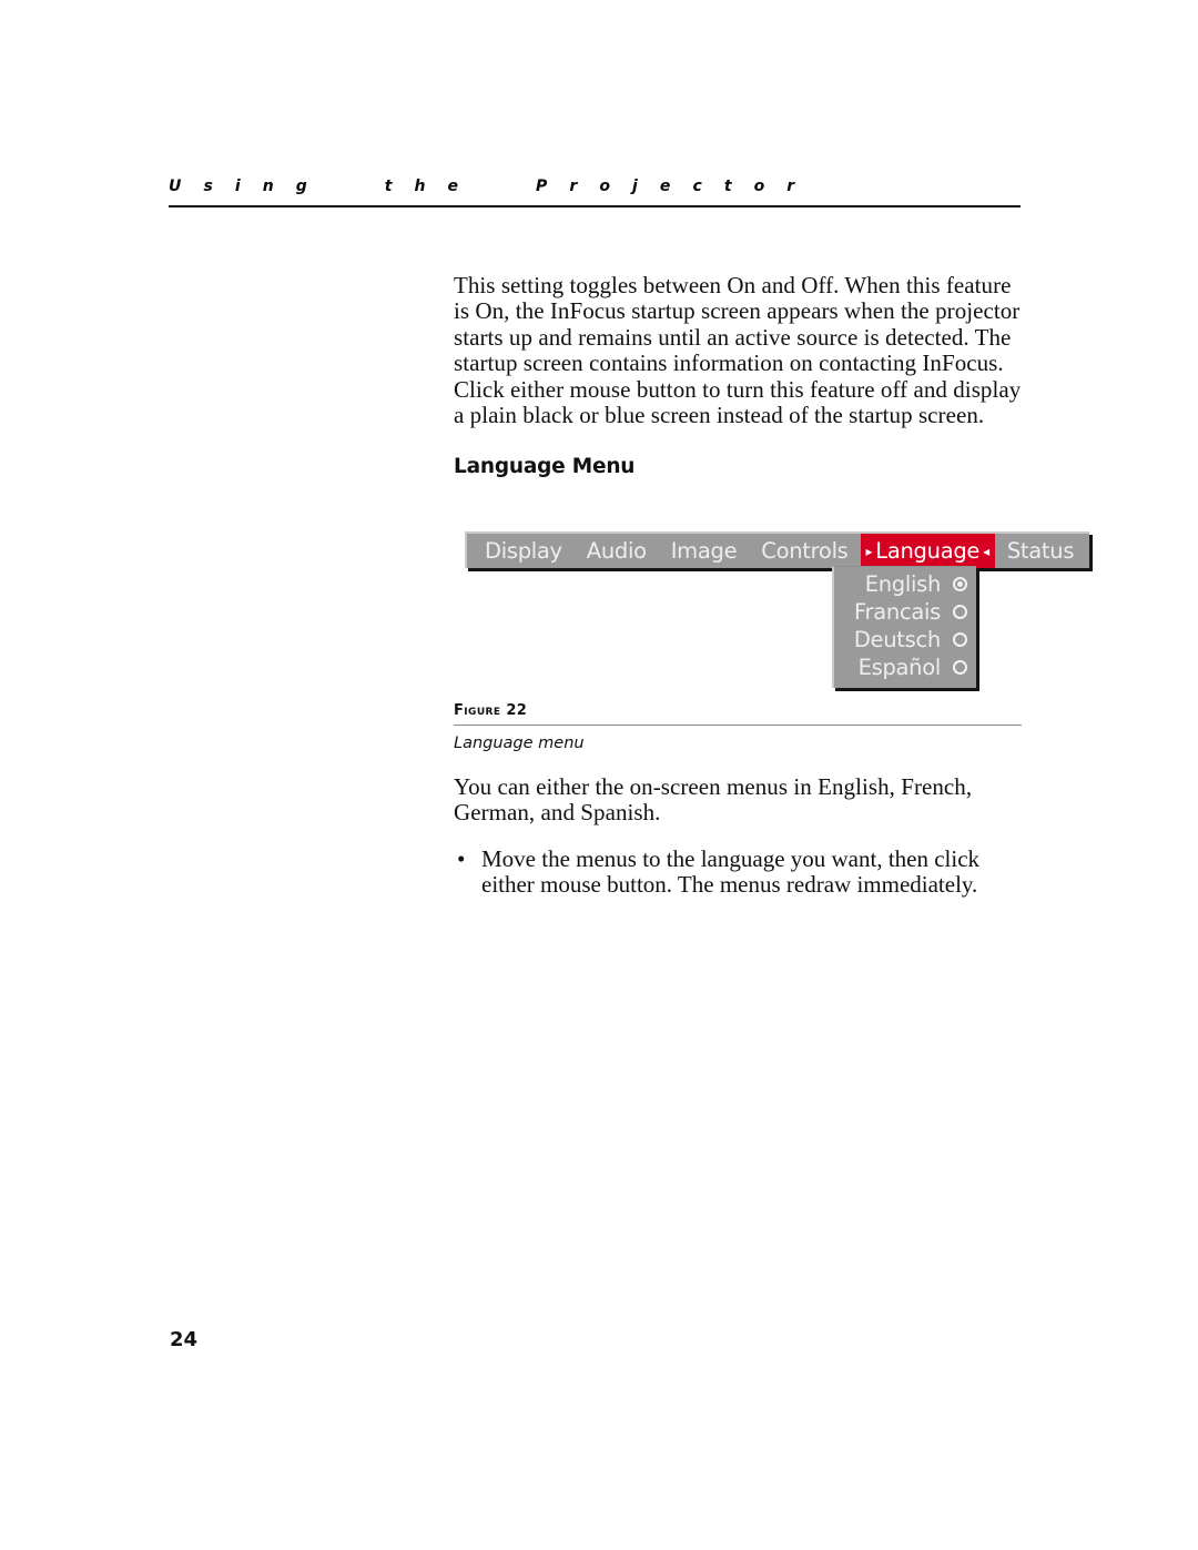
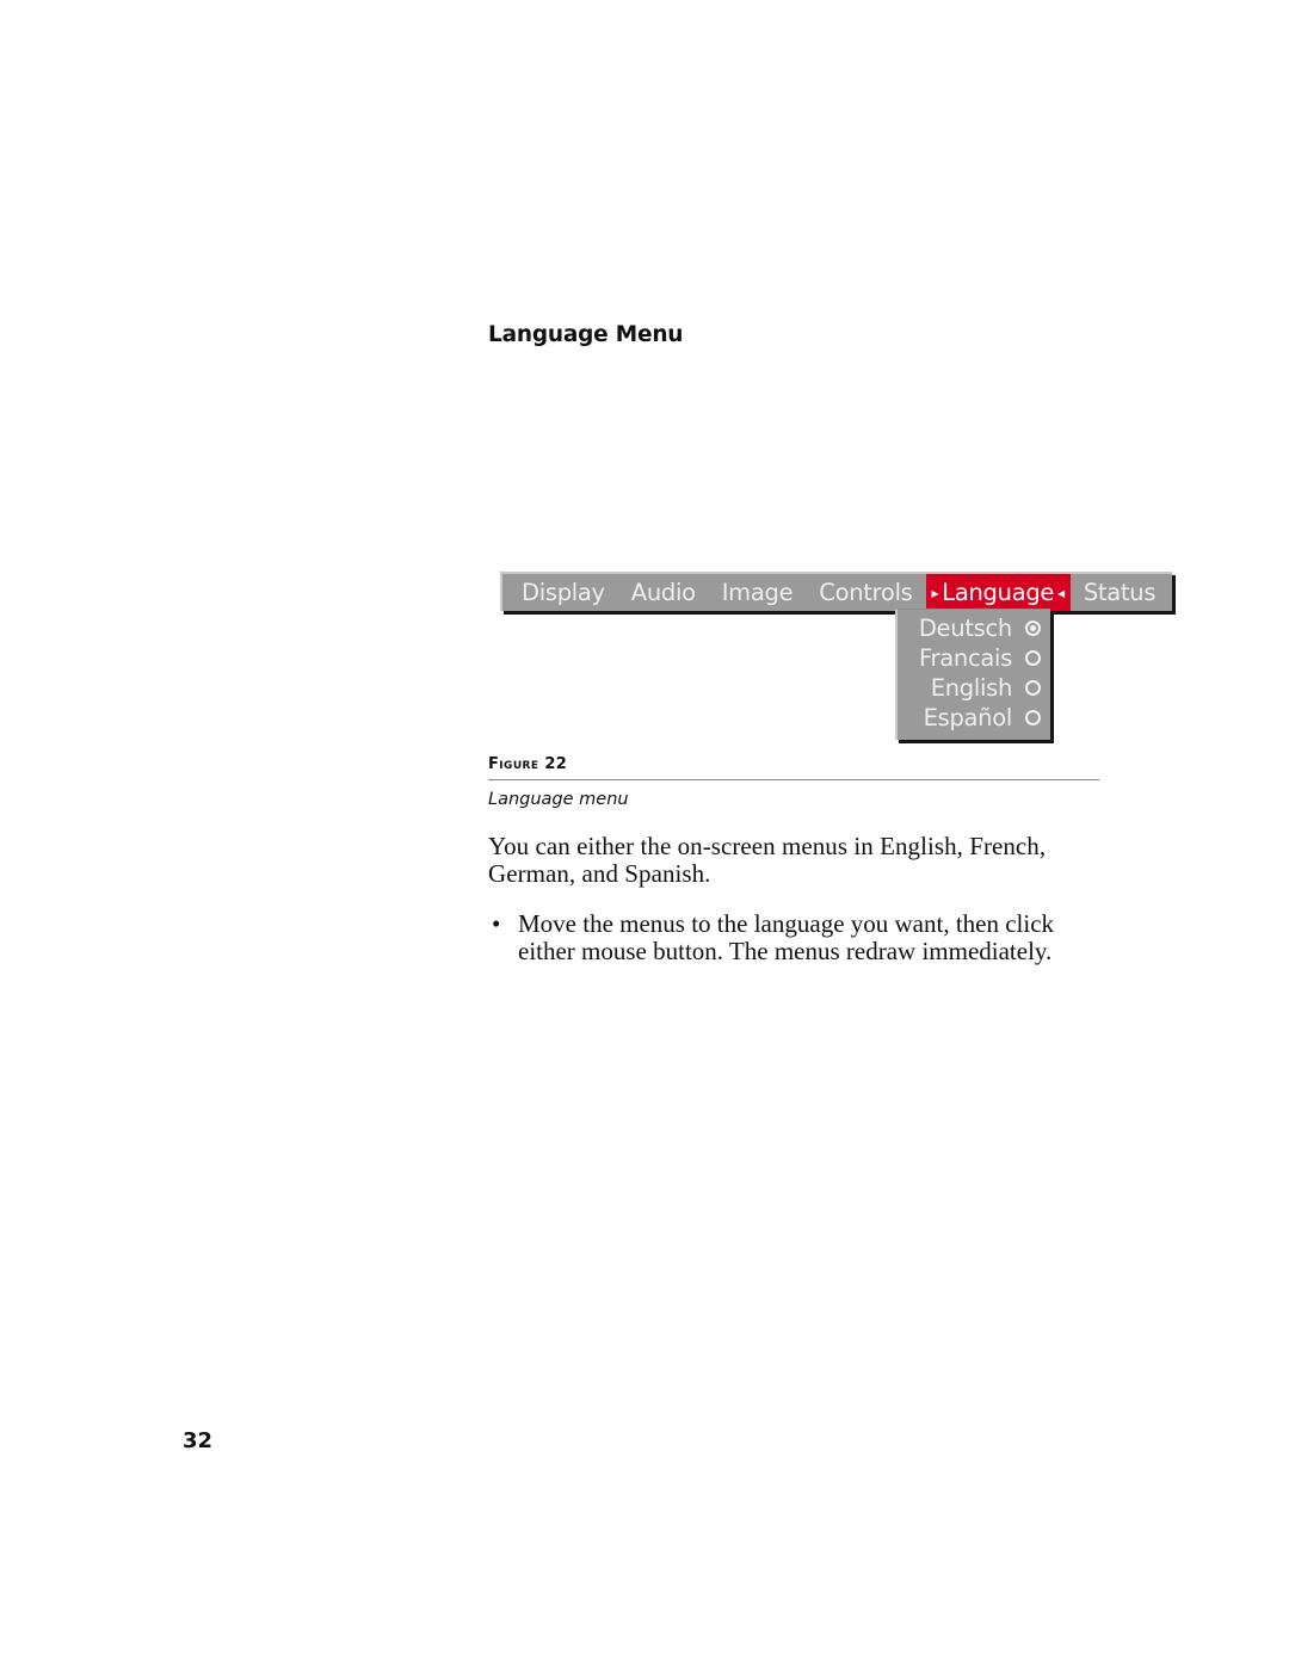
- U s i n g t h e P r o j e c t o r
- This setting toggles between On and Off. When this feature is On, the InFocus startup screen appears when the projector starts up and remains until an active source is detected. The startup screen contains information on contacting InFocus. Click either mouse button to turn this feature off and display a plain black or blue screen instead of the startup screen.
  Language Menu
  Display
  Audio
  Image
  Controls
  ▸
  Language
  ◂
  Status
- English
+ Deutsch
  Francais
- Deutsch
+ English
  Español
  figure 22
  Language menu
  You can either the on-screen menus in English, French, German, and Spanish.
  •
  Move the menus to the language you want, then click either mouse button. The menus redraw immediately.
- 24
+ 32
